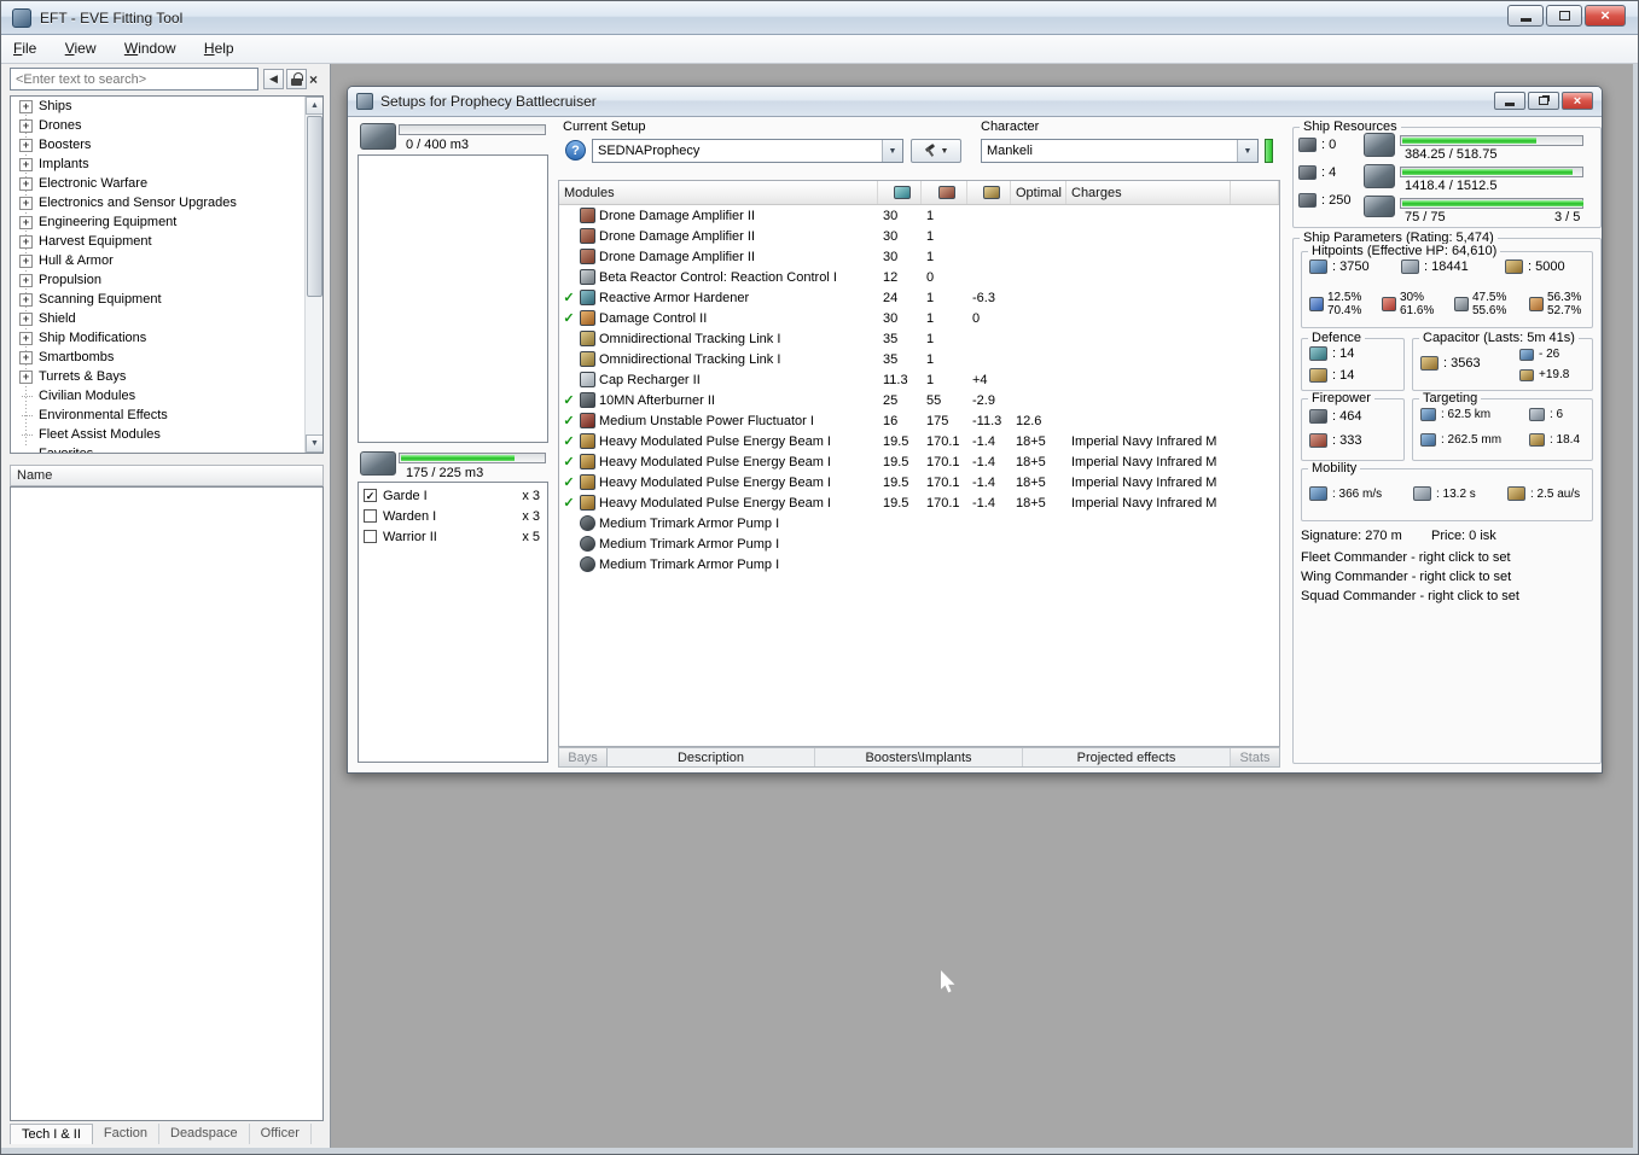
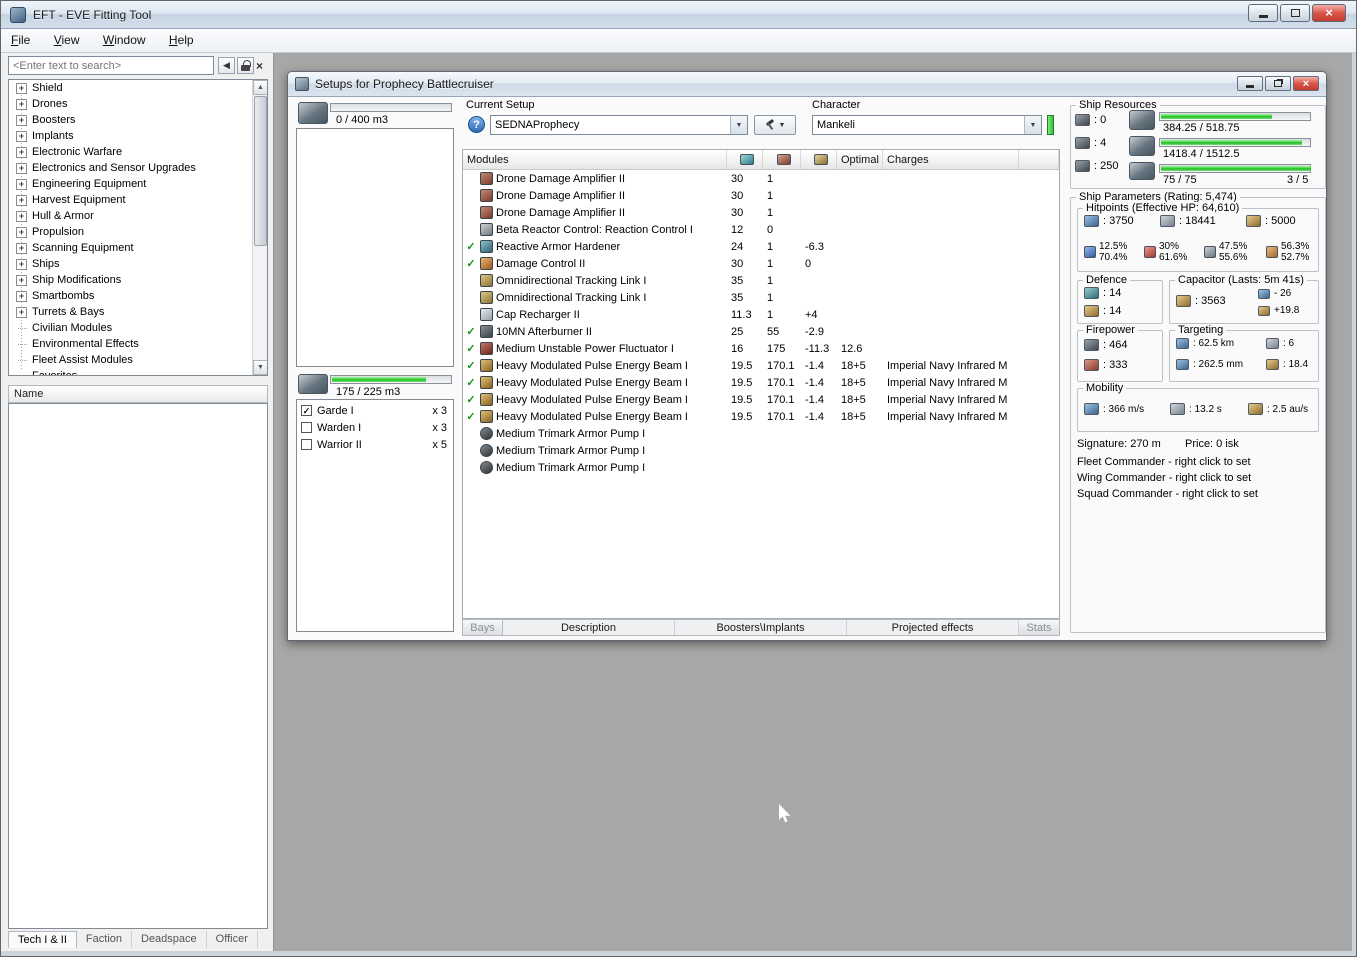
  EFT - EVE Fitting Tool
  ×
  File View Window Help
  <Enter text to search>
  ◀
  ×
  +
- Ships
+ Shield
  +
  Drones
  +
  Boosters
  +
  Implants
  +
  Electronic Warfare
  +
  Electronics and Sensor Upgrades
  +
  Engineering Equipment
  +
  Harvest Equipment
  +
  Hull & Armor
  +
  Propulsion
  +
  Scanning Equipment
  +
- Shield
+ Ships
  +
  Ship Modifications
  +
  Smartbombs
  +
  Turrets & Bays
  Civilian Modules
  Environmental Effects
  Fleet Assist Modules
  Name
  Tech I & II
  Faction
  Deadspace
  Officer
  Setups for Prophecy Battlecruiser
  ×
  0 / 400 m3
  175 / 225 m3
  ✓
  Garde I
  x 3
  Warden I
  x 3
  Warrior II
  x 5
  Current Setup
  ?
  SEDNAProphecy
  Character
  Mankeli
  Modules
  Optimal
  Charges
  Drone Damage Amplifier II
  30
  1
  Drone Damage Amplifier II
  30
  1
  Drone Damage Amplifier II
  30
  1
  Beta Reactor Control: Reaction Control I
  12
  0
  ✓
  Reactive Armor Hardener
  24
  1
  -6.3
  ✓
  Damage Control II
  30
  1
  0
  Omnidirectional Tracking Link I
  35
  1
  Omnidirectional Tracking Link I
  35
  1
  Cap Recharger II
  11.3
  1
  +4
  ✓
  10MN Afterburner II
  25
  55
  -2.9
  ✓
  Medium Unstable Power Fluctuator I
  16
  175
  -11.3
  12.6
  ✓
  Heavy Modulated Pulse Energy Beam I
  19.5
  170.1
  -1.4
  18+5
  Imperial Navy Infrared M
  ✓
  Heavy Modulated Pulse Energy Beam I
  19.5
  170.1
  -1.4
  18+5
  Imperial Navy Infrared M
  ✓
  Heavy Modulated Pulse Energy Beam I
  19.5
  170.1
  -1.4
  18+5
  Imperial Navy Infrared M
  ✓
  Heavy Modulated Pulse Energy Beam I
  19.5
  170.1
  -1.4
  18+5
  Imperial Navy Infrared M
  Medium Trimark Armor Pump I
  Medium Trimark Armor Pump I
  Medium Trimark Armor Pump I
  Bays
  Description
  Boosters\Implants
  Projected effects
  Stats
  Ship Resources
  : 0
  : 4
  : 250
  384.25 / 518.75
  1418.4 / 1512.5
  75 / 75
  3 / 5
  Ship Parameters (Rating: 5,474)
  Hitpoints (Effective HP: 64,610)
  : 3750
  : 18441
  : 5000
  12.5%
  70.4%
  30%
  61.6%
  47.5%
  55.6%
  56.3%
  52.7%
  Defence
  : 14
  : 14
  Capacitor (Lasts: 5m 41s)
  : 3563
  - 26
  +19.8
  Firepower
  : 464
  : 333
  Targeting
  : 62.5 km
  : 6
  : 262.5 mm
  : 18.4
  Mobility
  : 366 m/s
  : 13.2 s
  : 2.5 au/s
  Signature: 270 m
  Price: 0 isk
  Fleet Commander - right click to set
  Wing Commander - right click to set
  Squad Commander - right click to set
